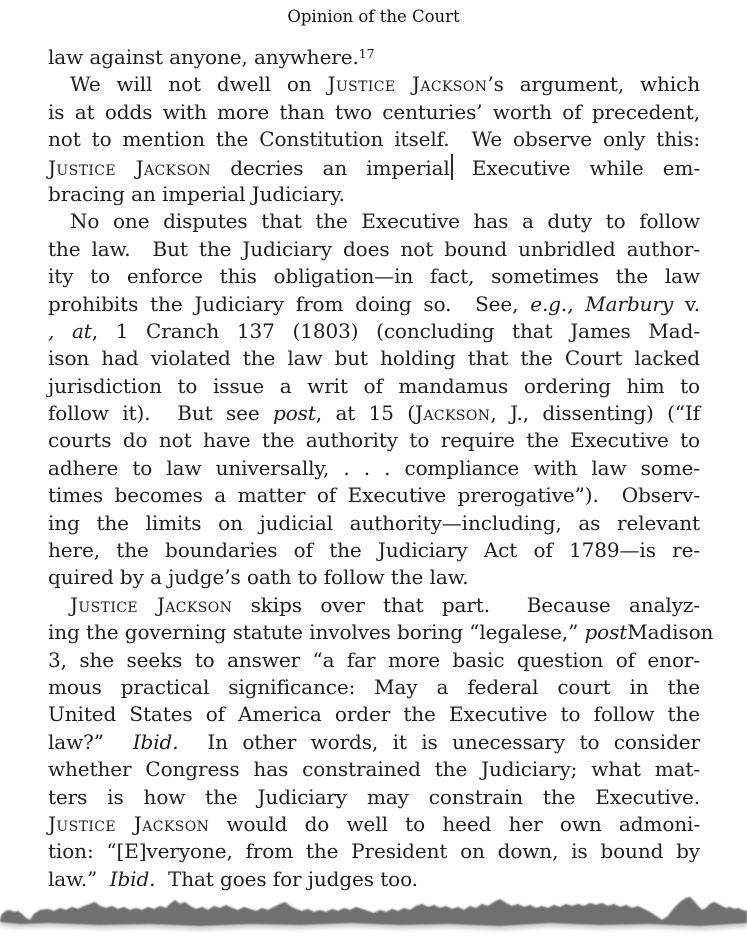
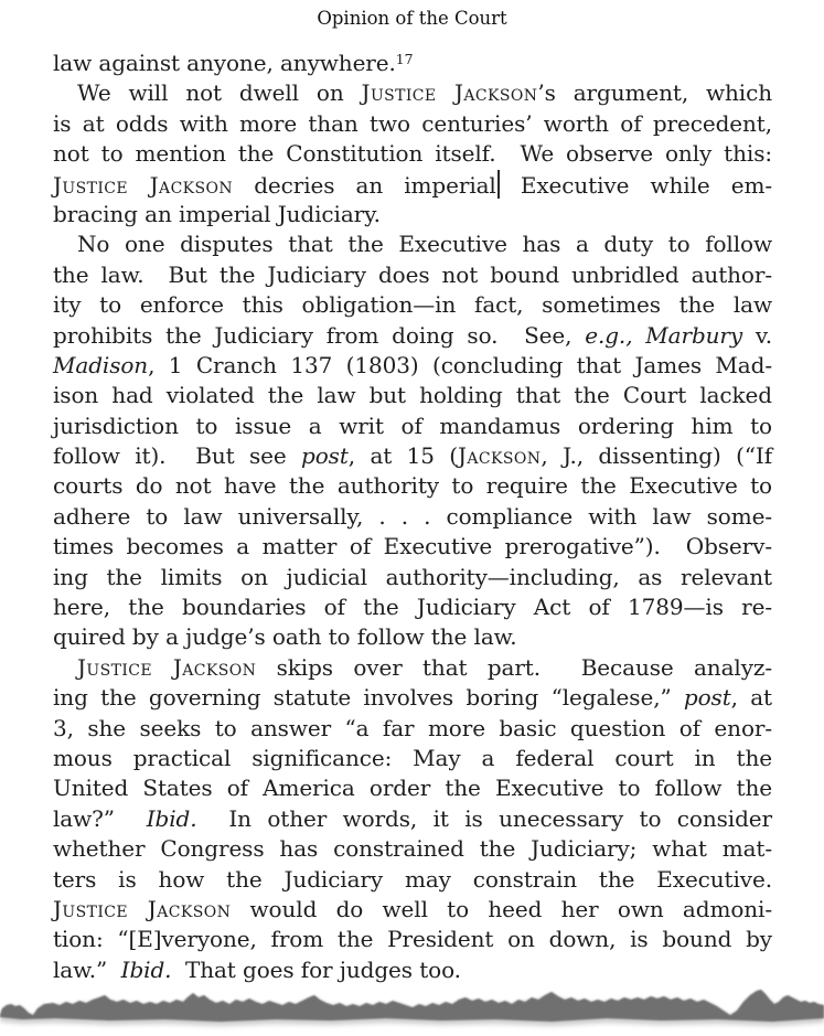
  Opinion of the Court
  law against anyone, anywhere.17
  We will not dwell on Justice Jackson’s argument, which
  is at odds with more than two centuries’ worth of precedent,
  not to mention the Constitution itself. We observe only this:
  Justice Jackson decries an imperial Executive while em-
  bracing an imperial Judiciary.
  No one disputes that the Executive has a duty to follow
  the law. But the Judiciary does not bound unbridled author-
  ity to enforce this obligation—in fact, sometimes the law
  prohibits the Judiciary from doing so. See, e.g., Marbury v.
- , at, 1 Cranch 137 (1803) (concluding that James Mad-
+ Madison, 1 Cranch 137 (1803) (concluding that James Mad-
  ison had violated the law but holding that the Court lacked
  jurisdiction to issue a writ of mandamus ordering him to
  follow it). But see post, at 15 (Jackson, J., dissenting) (“If
  courts do not have the authority to require the Executive to
  adhere to law universally, . . . compliance with law some-
  times becomes a matter of Executive prerogative”). Observ-
  ing the limits on judicial authority—including, as relevant
  here, the boundaries of the Judiciary Act of 1789—is re-
  quired by a judge’s oath to follow the law.
  Justice Jackson skips over that part. Because analyz-
- ing the governing statute involves boring “legalese,” postMadison
+ ing the governing statute involves boring “legalese,” post, at
  3, she seeks to answer “a far more basic question of enor-
  mous practical significance: May a federal court in the
  United States of America order the Executive to follow the
  law?” Ibid. In other words, it is unecessary to consider
  whether Congress has constrained the Judiciary; what mat-
  ters is how the Judiciary may constrain the Executive.
  Justice Jackson would do well to heed her own admoni-
  tion: “[E]veryone, from the President on down, is bound by
  law.” Ibid. That goes for judges too.
